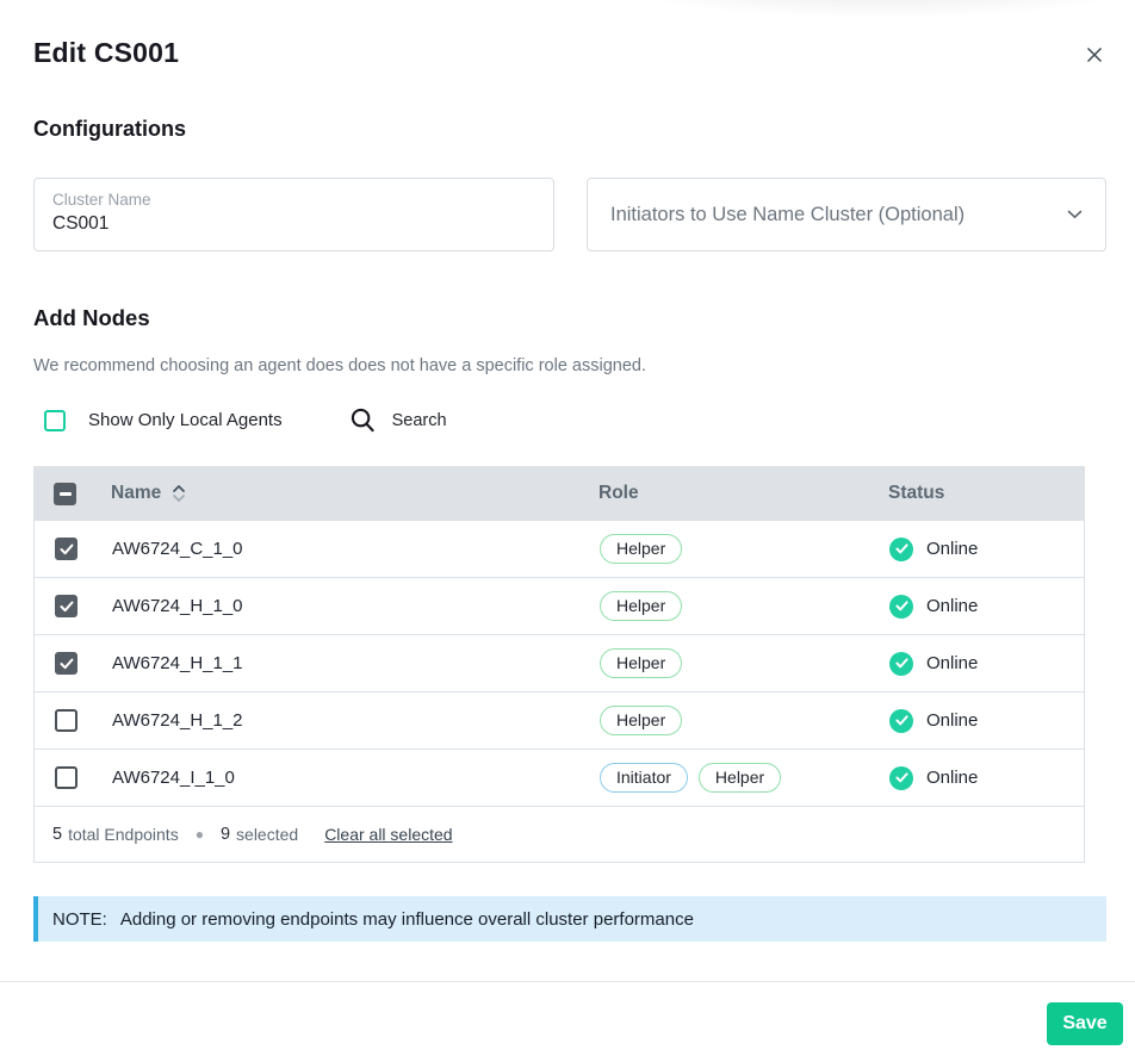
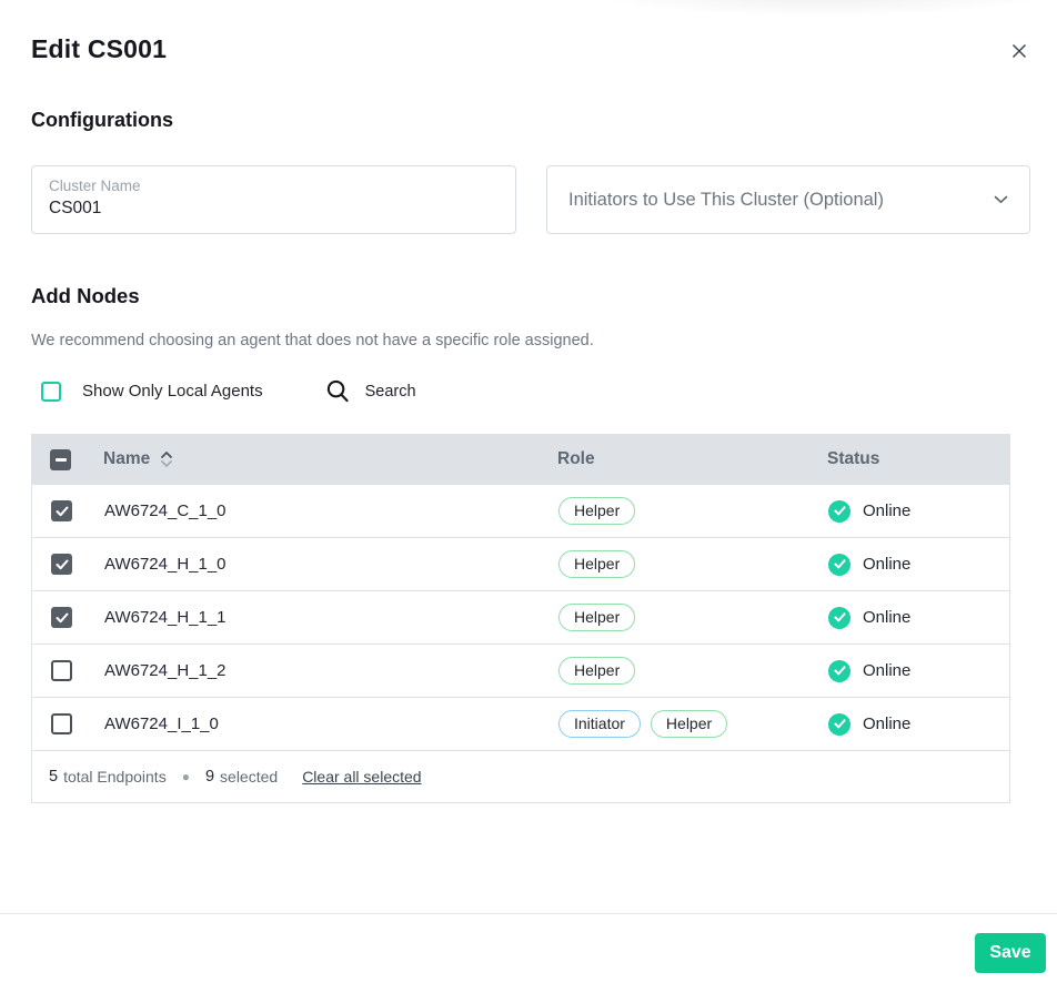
  Edit CS001
  Configurations
  Cluster Name
  CS001
- Initiators to Use Name Cluster (Optional)
+ Initiators to Use This Cluster (Optional)
  Add Nodes
- We recommend choosing an agent does does not have a specific role assigned.
+ We recommend choosing an agent that does not have a specific role assigned.
  Show Only Local Agents
  Search
  Name
  Role
  Status
  AW6724_C_1_0
  Helper
  Online
  AW6724_H_1_0
  Helper
  Online
  AW6724_H_1_1
  Helper
  Online
  AW6724_H_1_2
  Helper
  Online
  AW6724_I_1_0
  Initiator
  Helper
  Online
  5
  total Endpoints
  ●
  9
  selected
  Clear all selected
- NOTE:
- Adding or removing endpoints may influence overall cluster performance
  Save
